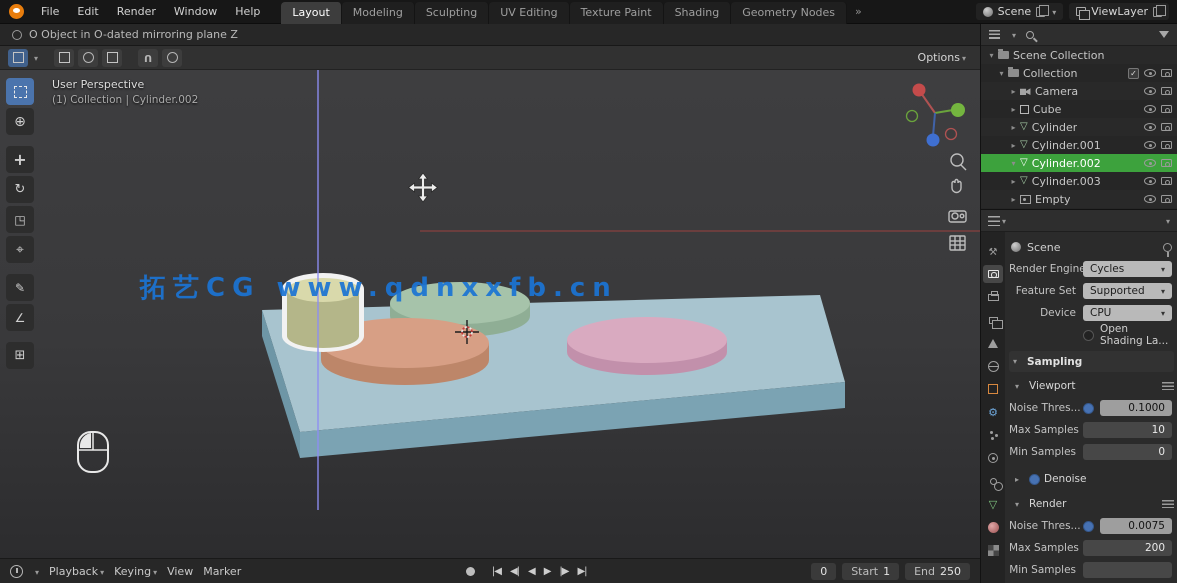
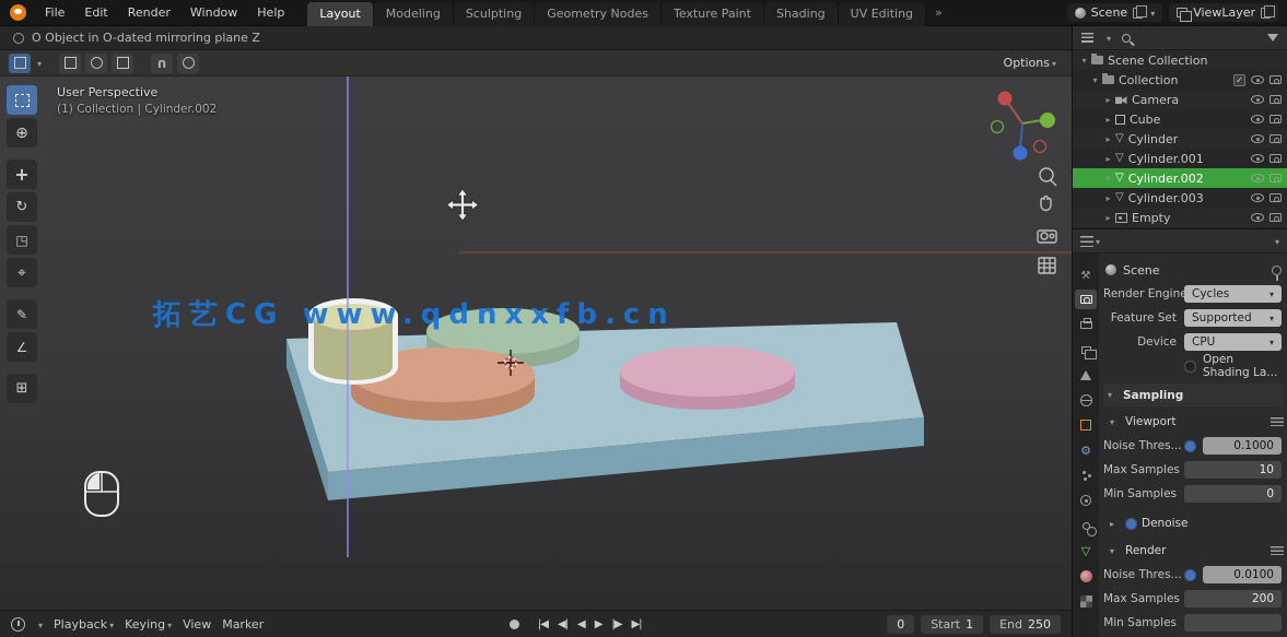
  File
  Edit
  Render
  Window
  Help
  Layout
  Modeling
  Sculpting
- UV Editing
+ Geometry Nodes
  Texture Paint
  Shading
- Geometry Nodes
+ UV Editing
  »
  Scene
  ViewLayer
  O Object in O-dated mirroring plane Z
  Options
  拓艺CG www.qdnxxfb.cn
  User Perspective
  (1) Collection | Cylinder.002
  Playback
  Keying
  View
  Marker
  |◀
  ◀|
  ◀
  ▶
  |▶
  ▶|
  0
  Start
  1
  End
  250
  Scene Collection
  Collection
  Camera
  Cube
  Cylinder
  Cylinder.001
  Cylinder.002
  Cylinder.003
  Empty
  Scene
  Render Engin
  Cycles
  Feature Set
  Supported
  Device
  CPU
  Open Shading La...
  Sampling
  Viewport
  Noise Thres...
  0.1000
  Max Samples
  10
  Min Samples
  0
  Denoise
  Render
  Noise Thres...
- 0.0075
+ 0.0100
  Max Samples
  200
  Min Samples
